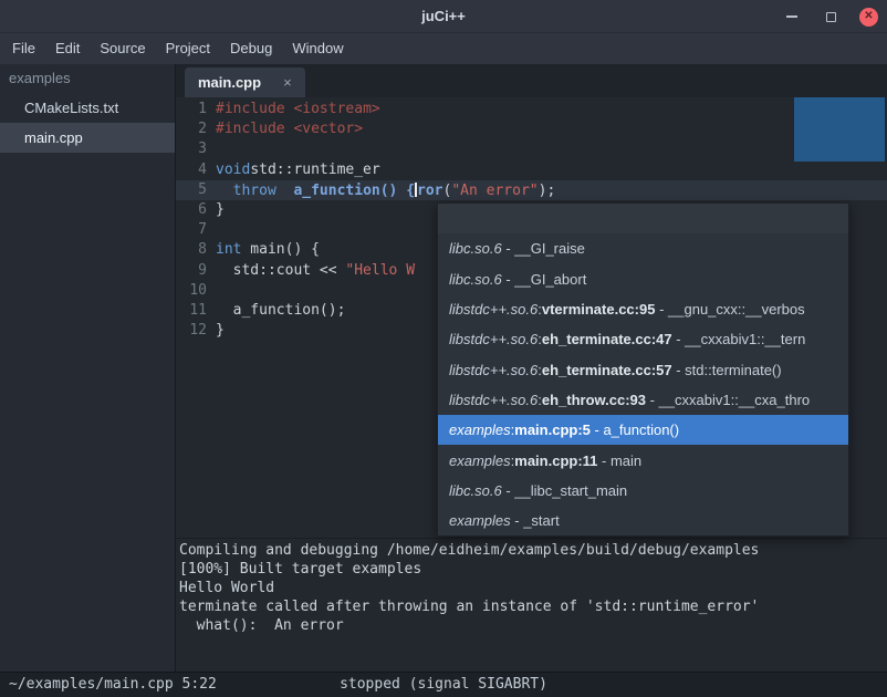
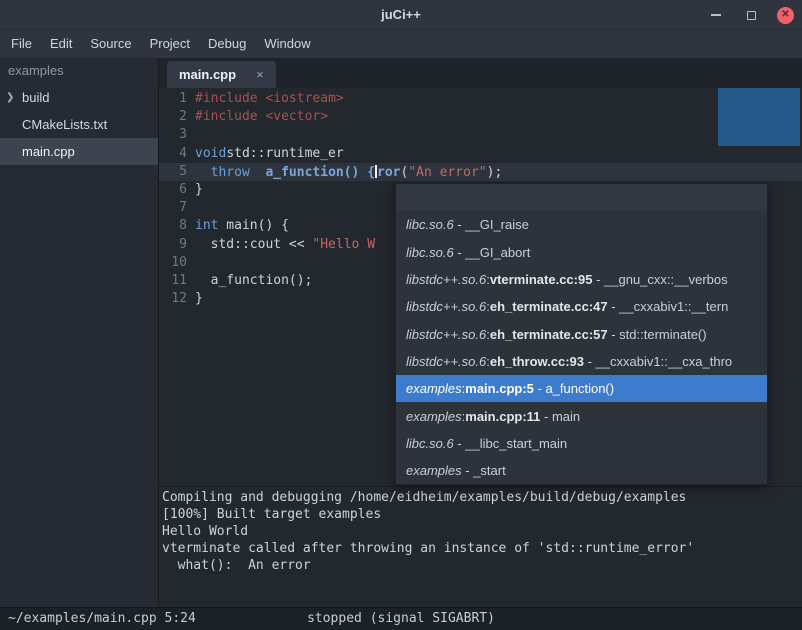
  juCi++
  ✕
  File
  Edit
  Source
  Project
  Debug
  Window
  examples
+ ❯
+ build
  CMakeLists.txt
  main.cpp
  main.cpp
  ×
  1
  #include <iostream>
  2
  #include <vector>
  3
  4
  voidstd::runtime_er
  5
  throw a_function() { ror("An error");
  6
  }
  7
  8
  int main() {
  9
  std::cout << "Hello W
  10
  11
  a_function();
  12
  }
  libc.so.6
  - __GI_raise
  libc.so.6
  - __GI_abort
  libstdc++.so.6
  :
  vterminate.cc:95
  - __gnu_cxx::__verbos
  libstdc++.so.6
  :
  eh_terminate.cc:47
  - __cxxabiv1::__tern
  libstdc++.so.6
  :
  eh_terminate.cc:57
  - std::terminate()
  libstdc++.so.6
  :
  eh_throw.cc:93
  - __cxxabiv1::__cxa_thro
  examples
  :
  main.cpp:5
  - a_function()
  examples
  :
  main.cpp:11
  - main
  libc.so.6
  - __libc_start_main
  examples
  - _start
  Compiling and debugging /home/eidheim/examples/build/debug/examples
  [100%] Built target examples
  Hello World
- terminate called after throwing an instance of 'std::runtime_error'
+ vterminate called after throwing an instance of 'std::runtime_error'
  what(): An error
- ~/examples/main.cpp 5:22
+ ~/examples/main.cpp 5:24
  stopped (signal SIGABRT)
